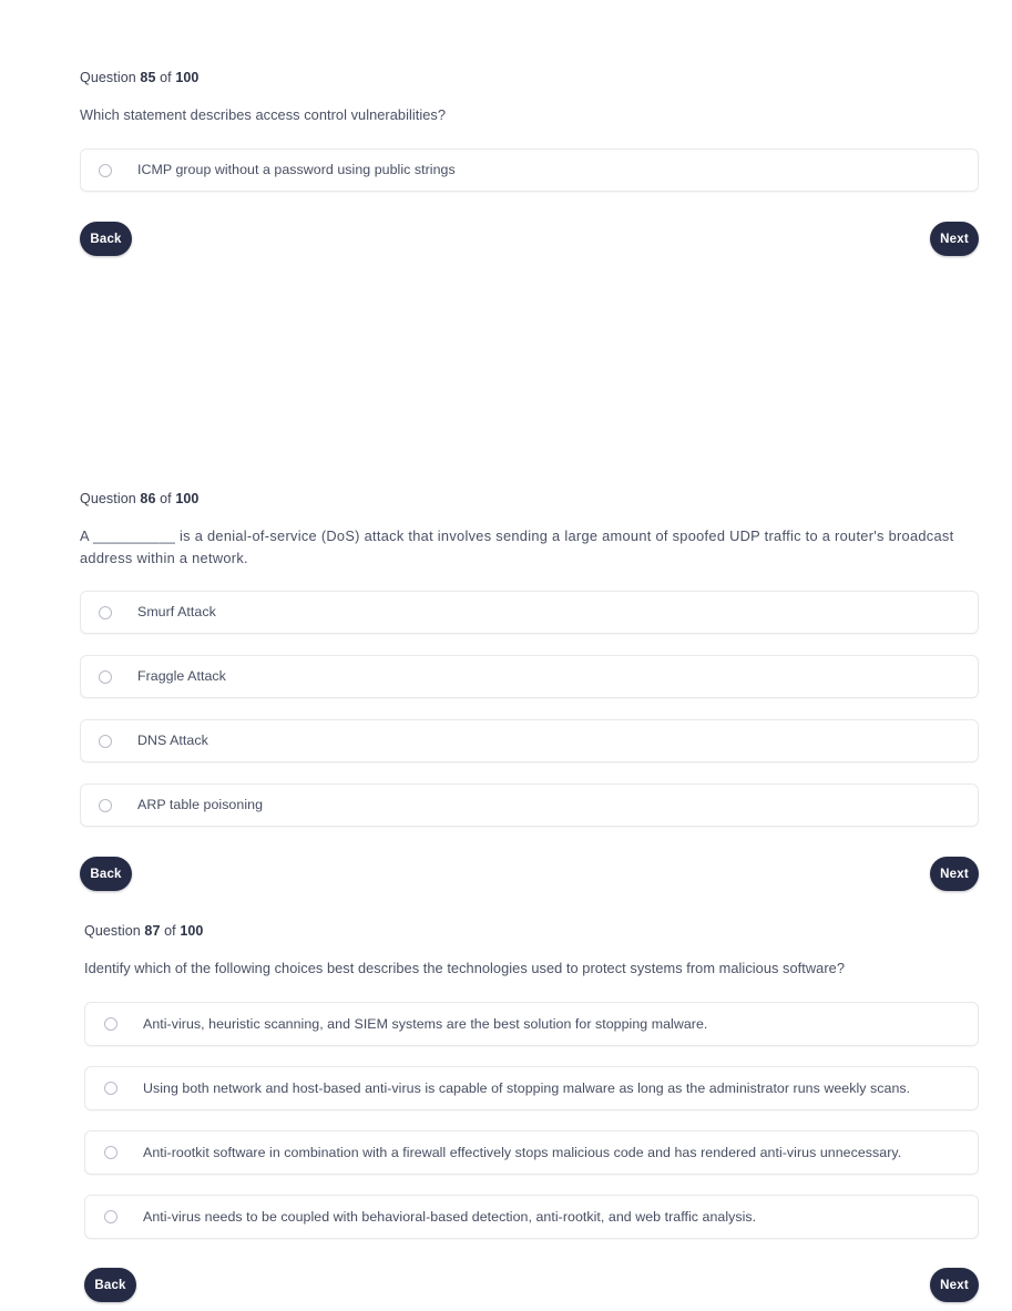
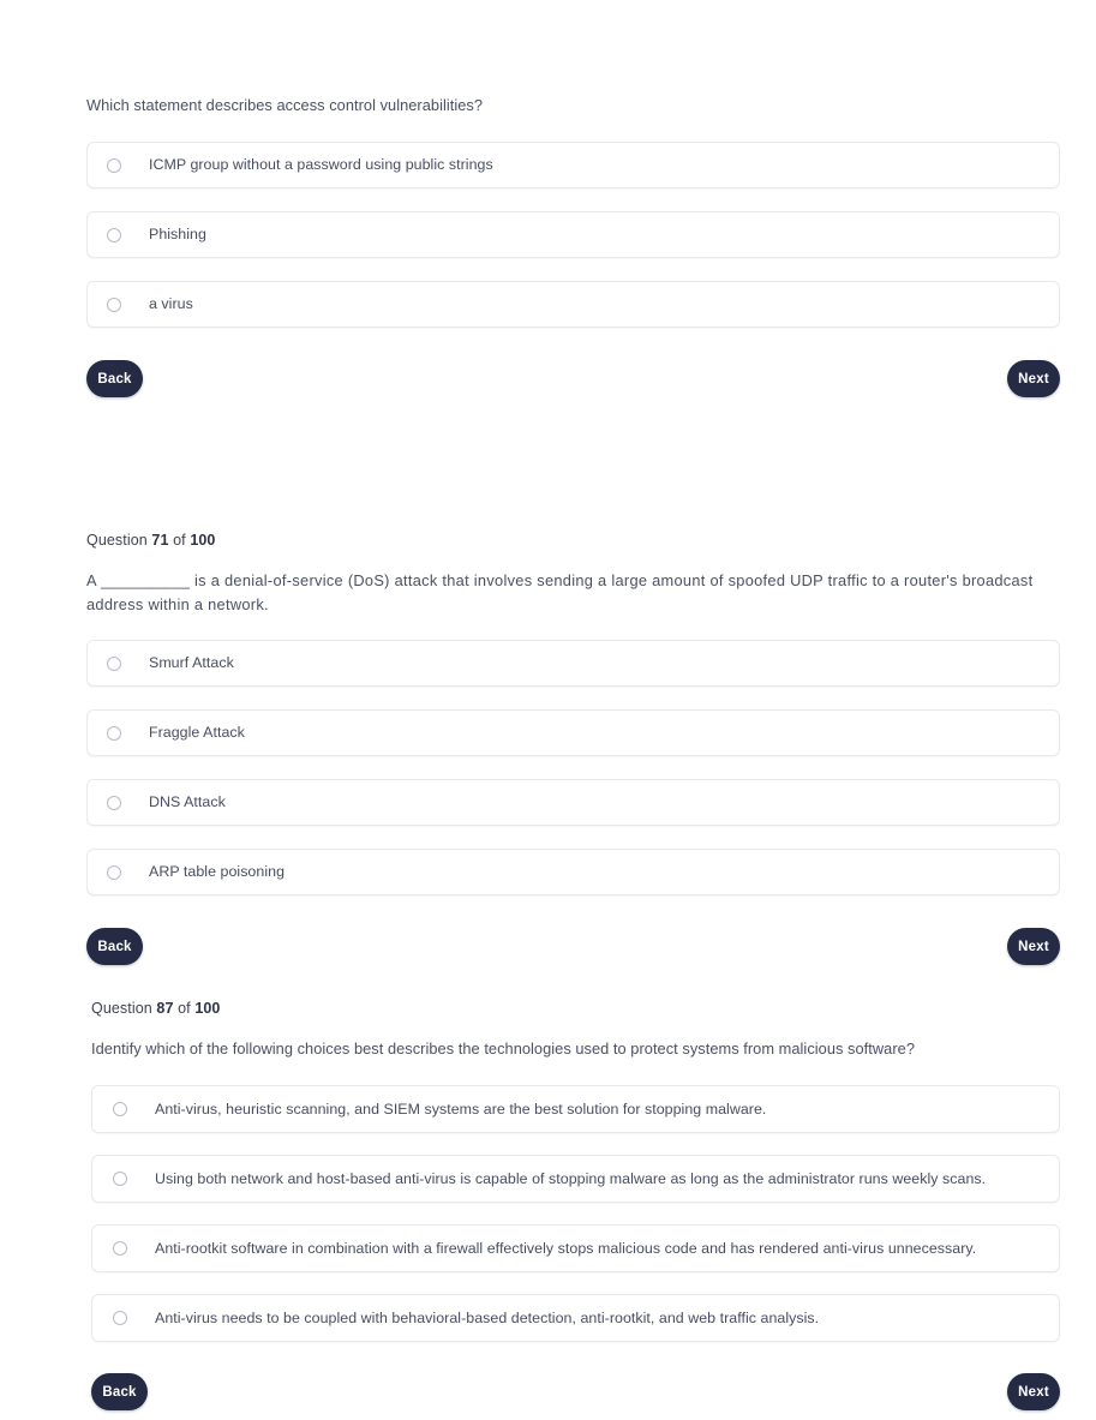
- Question 85 of 100
  Which statement describes access control vulnerabilities?
  ICMP group without a password using public strings
+ Phishing
+ a virus
  Back
  Next
- Question 86 of 100
+ Question 71 of 100
  A __________ is a denial-of-service (DoS) attack that involves sending a large amount of spoofed UDP traffic to a router's broadcast address within a network.
  Smurf Attack
  Fraggle Attack
  DNS Attack
  ARP table poisoning
  Back
  Next
  Question 87 of 100
  Identify which of the following choices best describes the technologies used to protect systems from malicious software?
  Anti-virus, heuristic scanning, and SIEM systems are the best solution for stopping malware.
  Using both network and host-based anti-virus is capable of stopping malware as long as the administrator runs weekly scans.
  Anti-rootkit software in combination with a firewall effectively stops malicious code and has rendered anti-virus unnecessary.
  Anti-virus needs to be coupled with behavioral-based detection, anti-rootkit, and web traffic analysis.
  Back
  Next
